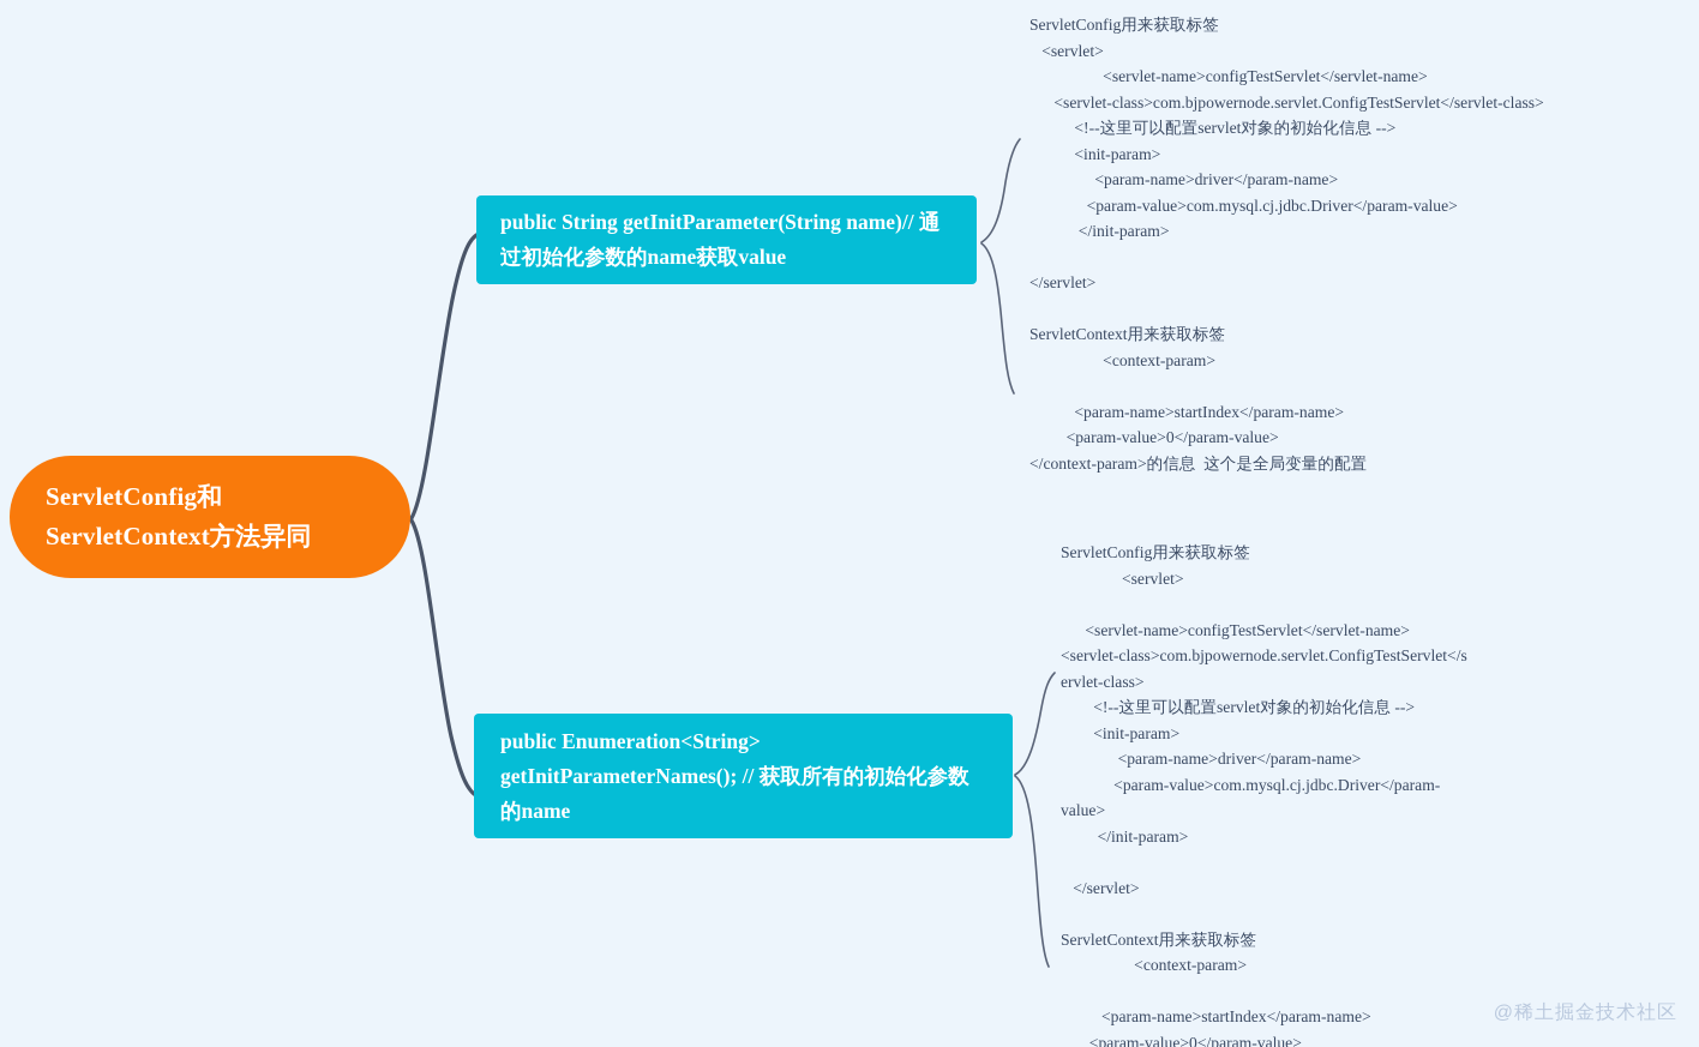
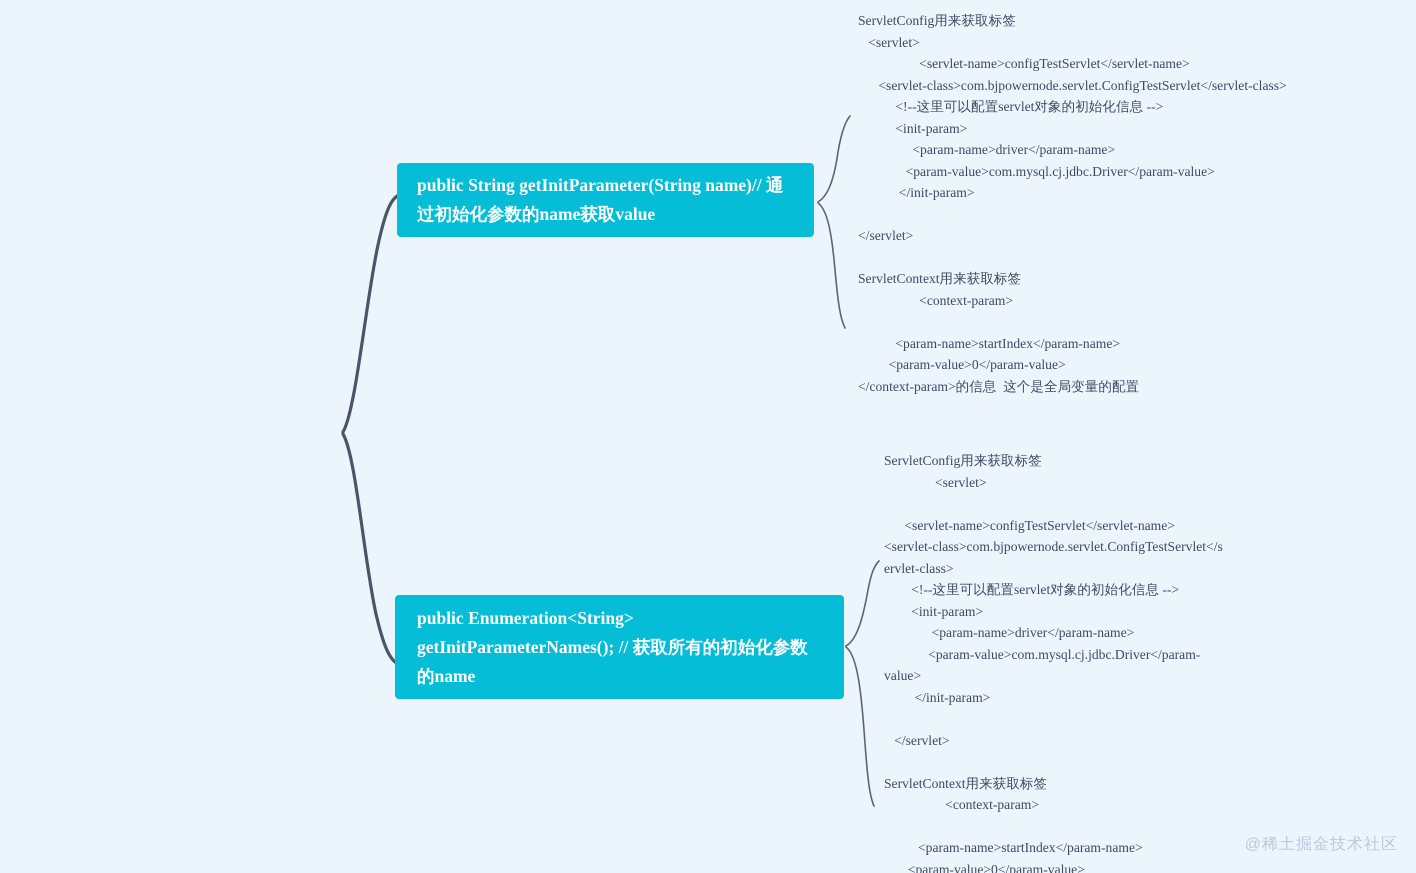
- ServletConfig和ServletContext方法异同
  public String getInitParameter(String name)// 通过初始化参数的name获取value
  public Enumeration<String> getInitParameterNames(); // 获取所有的初始化参数的name
  ServletConfig用来获取标签
  <servlet>
  <servlet-name>configTestServlet</servlet-name>
  <servlet-class>com.bjpowernode.servlet.ConfigTestServlet</servlet-class>
  <!--这里可以配置servlet对象的初始化信息 -->
  <init-param>
  <param-name>driver</param-name>
  <param-value>com.mysql.cj.jdbc.Driver</param-value>
  </init-param>
  </servlet>
  ServletContext用来获取标签
  <context-param>
  <param-name>startIndex</param-name>
  <param-value>0</param-value>
  </context-param>的信息 这个是全局变量的配置
  ServletConfig用来获取标签
  <servlet>
  <servlet-name>configTestServlet</servlet-name>
  <servlet-class>com.bjpowernode.servlet.ConfigTestServlet</s
  ervlet-class>
  <!--这里可以配置servlet对象的初始化信息 -->
  <init-param>
  <param-name>driver</param-name>
  <param-value>com.mysql.cj.jdbc.Driver</param-
  value>
  </init-param>
  </servlet>
  ServletContext用来获取标签
  <context-param>
  <param-name>startIndex</param-name>
  <param-value>0</param-value>
  @稀土掘金技术社区
